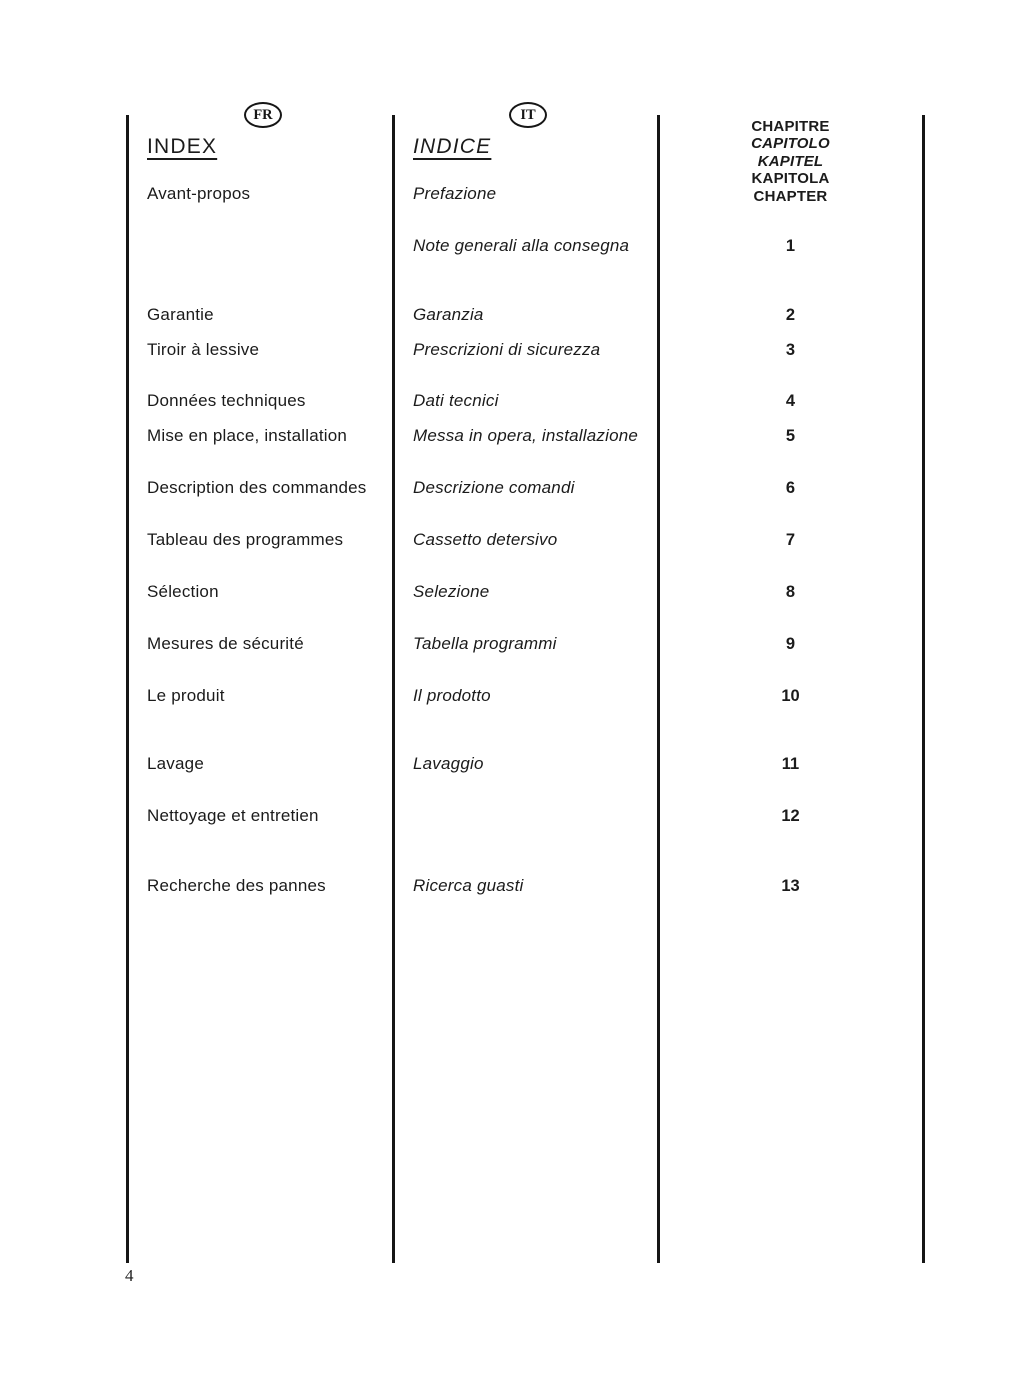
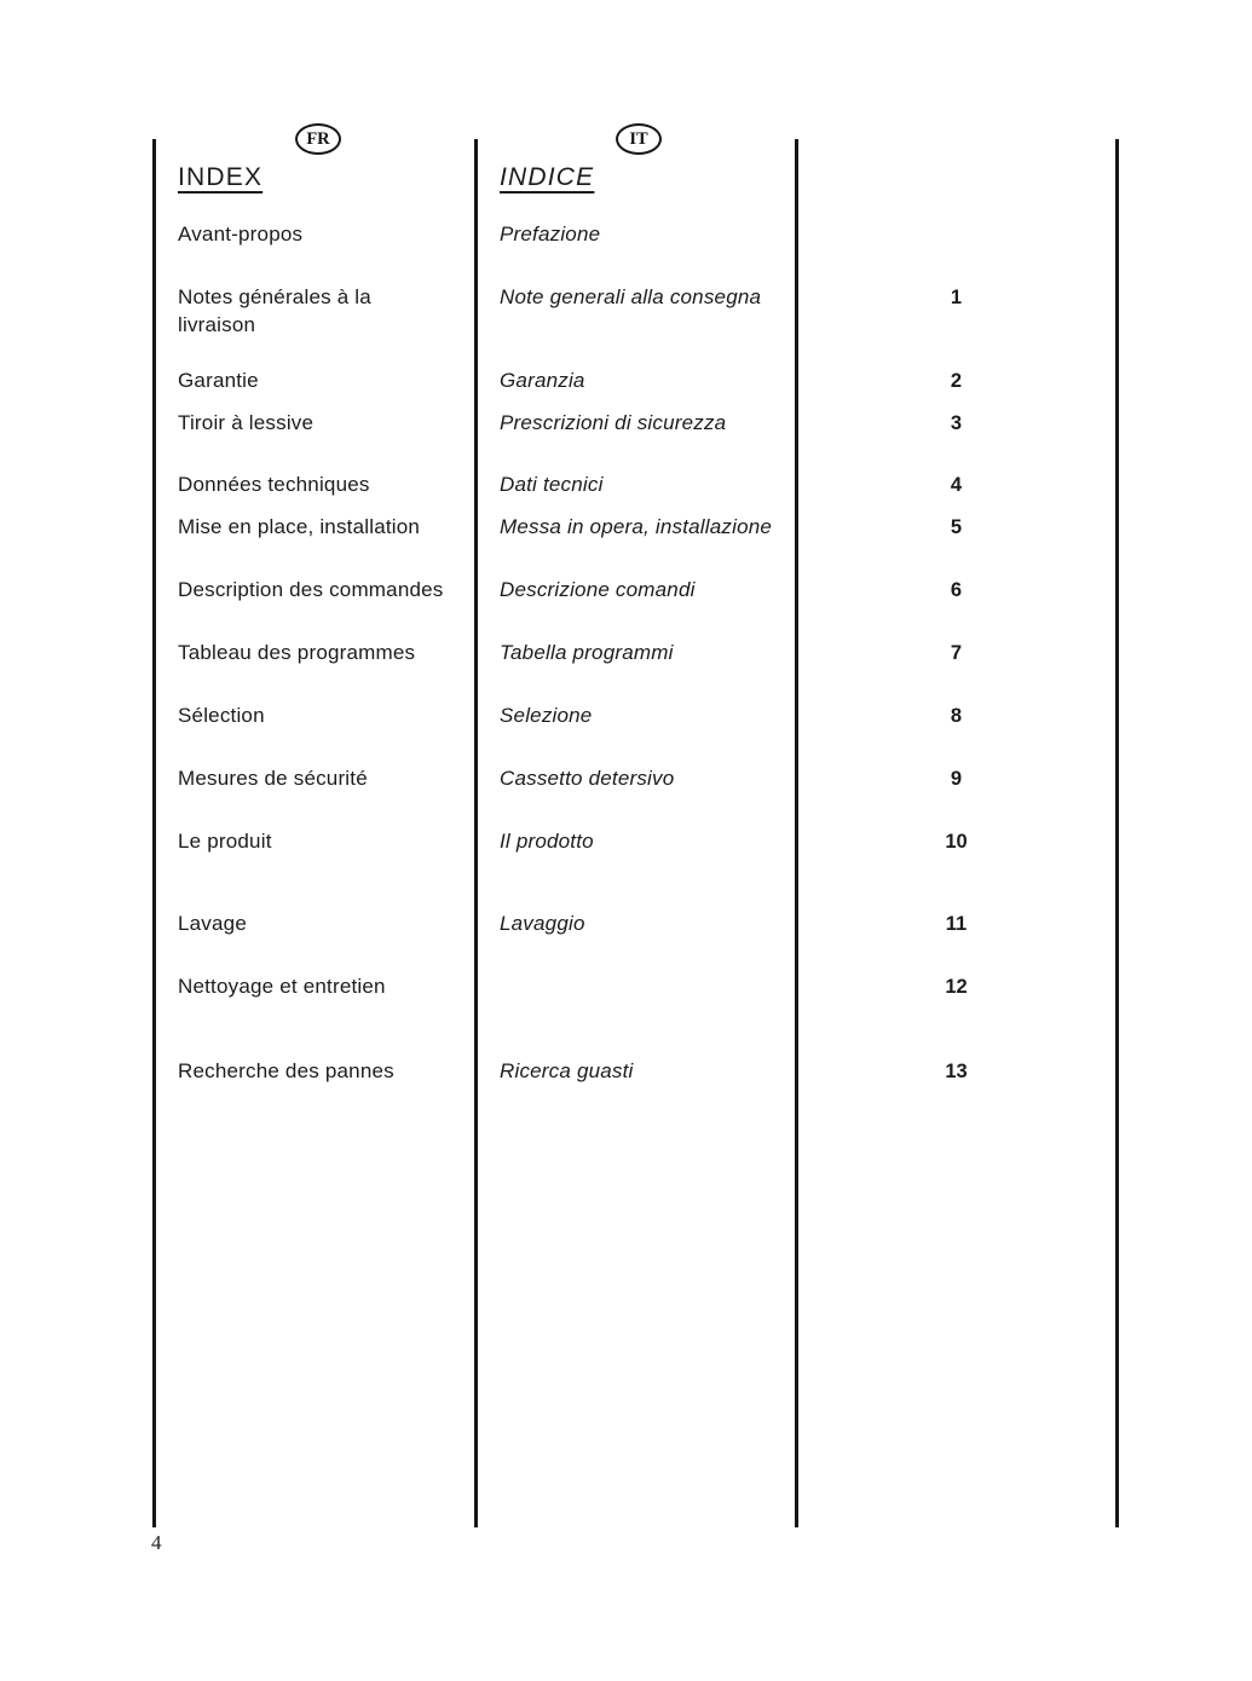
  FR
  IT
  INDEX
  INDICE
- CHAPITRE
- CAPITOLO
- KAPITEL
- KAPITOLA
- CHAPTER
  Avant-propos
  Prefazione
+ Notes générales à la
+ livraison
  Note generali alla consegna
  1
  Garantie
  Garanzia
  2
  Tiroir à lessive
  Prescrizioni di sicurezza
  3
  Données techniques
  Dati tecnici
  4
  Mise en place, installation
  Messa in opera, installazione
  5
  Description des commandes
  Descrizione comandi
  6
  Tableau des programmes
- Cassetto detersivo
+ Tabella programmi
  7
  Sélection
  Selezione
  8
  Mesures de sécurité
- Tabella programmi
+ Cassetto detersivo
  9
  Le produit
  Il prodotto
  10
  Lavage
  Lavaggio
  11
  Nettoyage et entretien
  12
  Recherche des pannes
  Ricerca guasti
  13
  4
